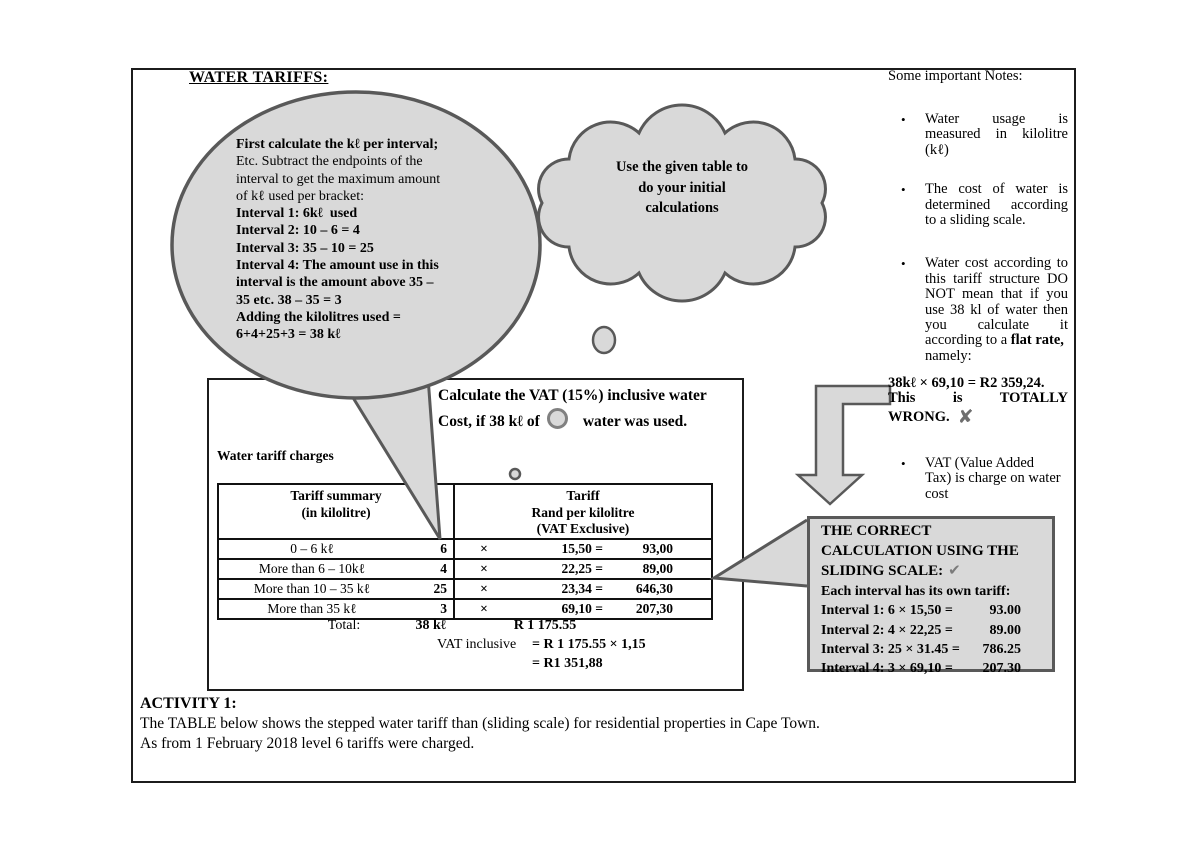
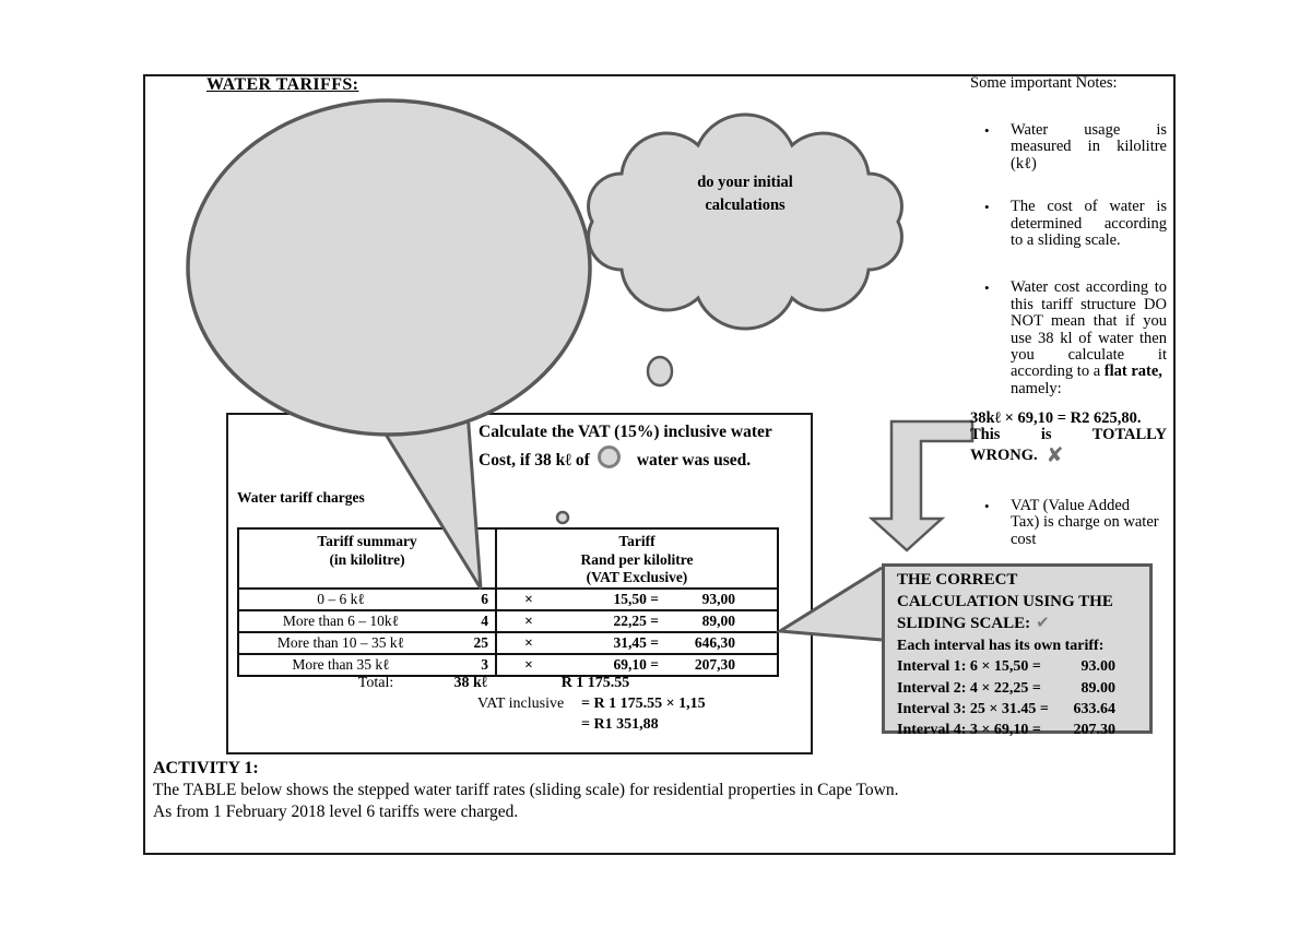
  Tariff summary
  (in kilolitre)
  Tariff
  Rand per kilolitre
  (VAT Exclusive)
  0 – 6 kℓ
  6
  ×
  15,50 =
  93,00
  More than 6 – 10kℓ
  4
  ×
  22,25 =
  89,00
  More than 10 – 35 kℓ
  25
  ×
- 23,34 =
+ 31,45 =
  646,30
  More than 35 kℓ
  3
  ×
  69,10 =
  207,30
  THE CORRECT
  CALCULATION USING THE
  SLIDING SCALE: ✔
  Each interval has its own tariff:
  Interval 1: 6 × 15,50 =
  93.00
  Interval 2: 4 × 22,25 =
  89.00
  Interval 3: 25 × 31.45 =
- 786.25
+ 633.64
  Interval 4: 3 × 69,10 =
  207.30
  WATER TARIFFS:
- First calculate the kℓ per interval;
- Etc. Subtract the endpoints of the
- interval to get the maximum amount
- of kℓ used per bracket:
- Interval 1: 6kℓ used
- Interval 2: 10 – 6 = 4
- Interval 3: 35 – 10 = 25
- Interval 4: The amount use in this
- interval is the amount above 35 –
- 35 etc. 38 – 35 = 3
- Adding the kilolitres used =
- 6+4+25+3 = 38 kℓ
- Use the given table to
  do your initial
  calculations
  Calculate the VAT (15%) inclusive water
  Cost, if 38 kℓ of water was used.
  Water tariff charges
  Total:
  38 kℓ
  R 1 175.55
  VAT inclusive
  = R 1 175.55 × 1,15
  = R1 351,88
  Some important Notes:
  •
  Water usage is
  measured in kilolitre
  (kℓ)
  •
  The cost of water is
  determined according
  to a sliding scale.
  •
  Water cost according to
  this tariff structure DO
  NOT mean that if you
  use 38 kl of water then
  you calculate it
  according to a flat rate,
  namely:
- 38kℓ × 69,10 = R2 359,24.
+ 38kℓ × 69,10 = R2 625,80.
  This is TOTALLY
  WRONG. ✘
  •
  VAT (Value Added
  Tax) is charge on water
  cost
  ACTIVITY 1:
- The TABLE below shows the stepped water tariff than (sliding scale) for residential properties in Cape Town.
+ The TABLE below shows the stepped water tariff rates (sliding scale) for residential properties in Cape Town.
  As from 1 February 2018 level 6 tariffs were charged.
